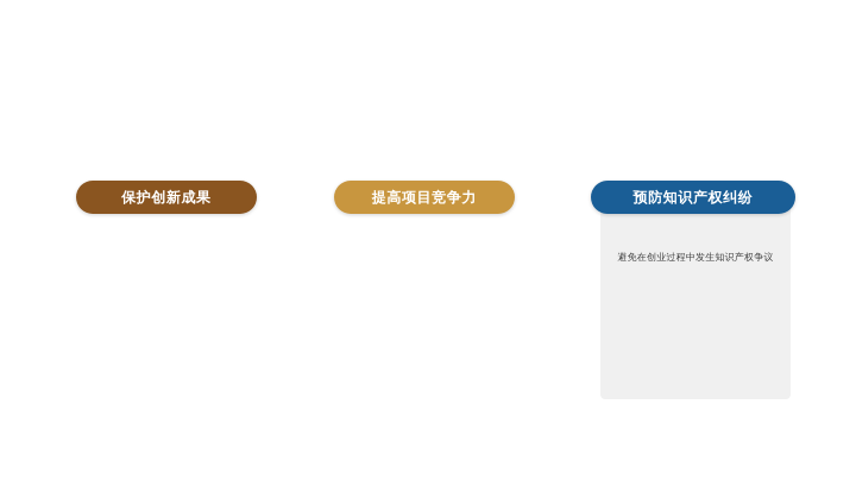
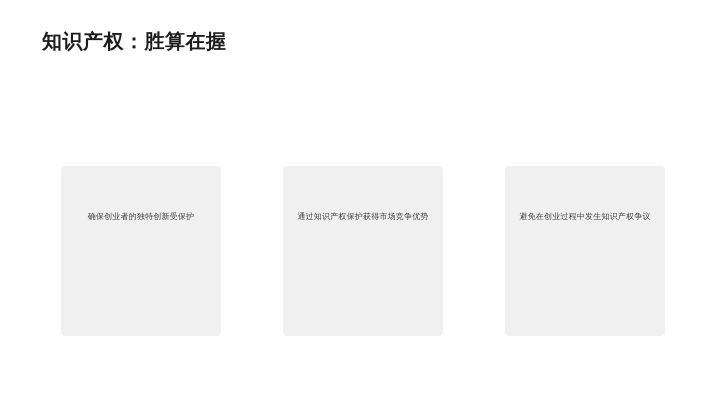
+ 知识产权：胜算在握
+ 确保创业者的独特创新受保护
+ 通过知识产权保护获得市场竞争优势
  避免在创业过程中发生知识产权争议
- 保护创新成果
- 提高项目竞争力
- 预防知识产权纠纷
